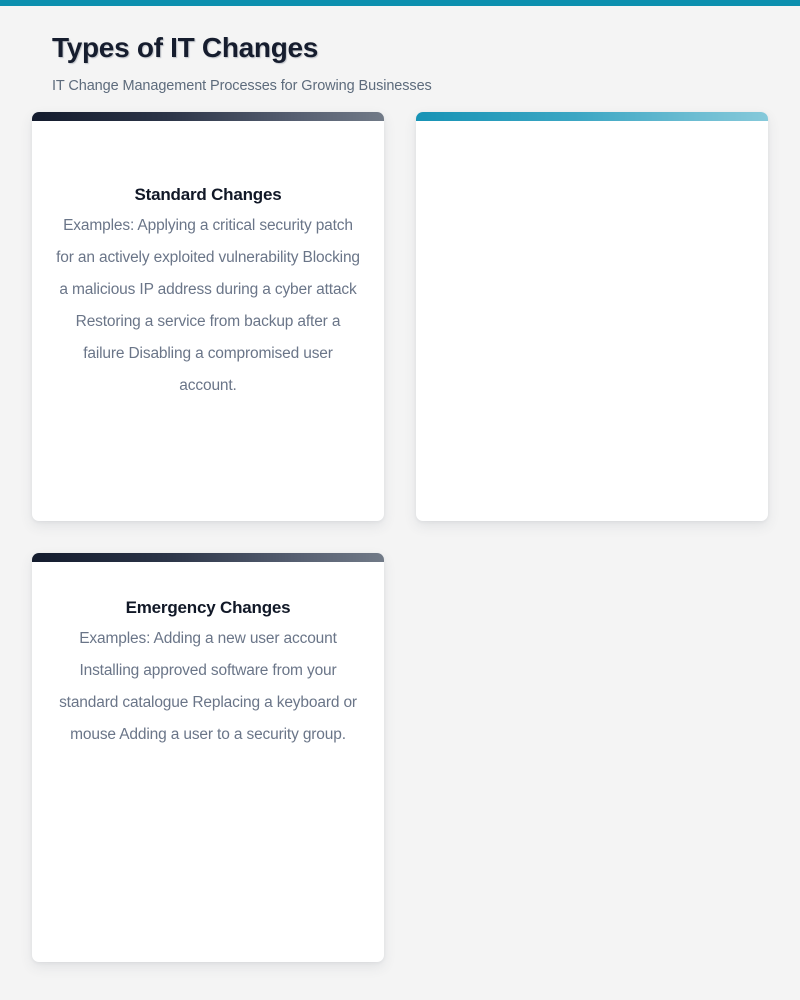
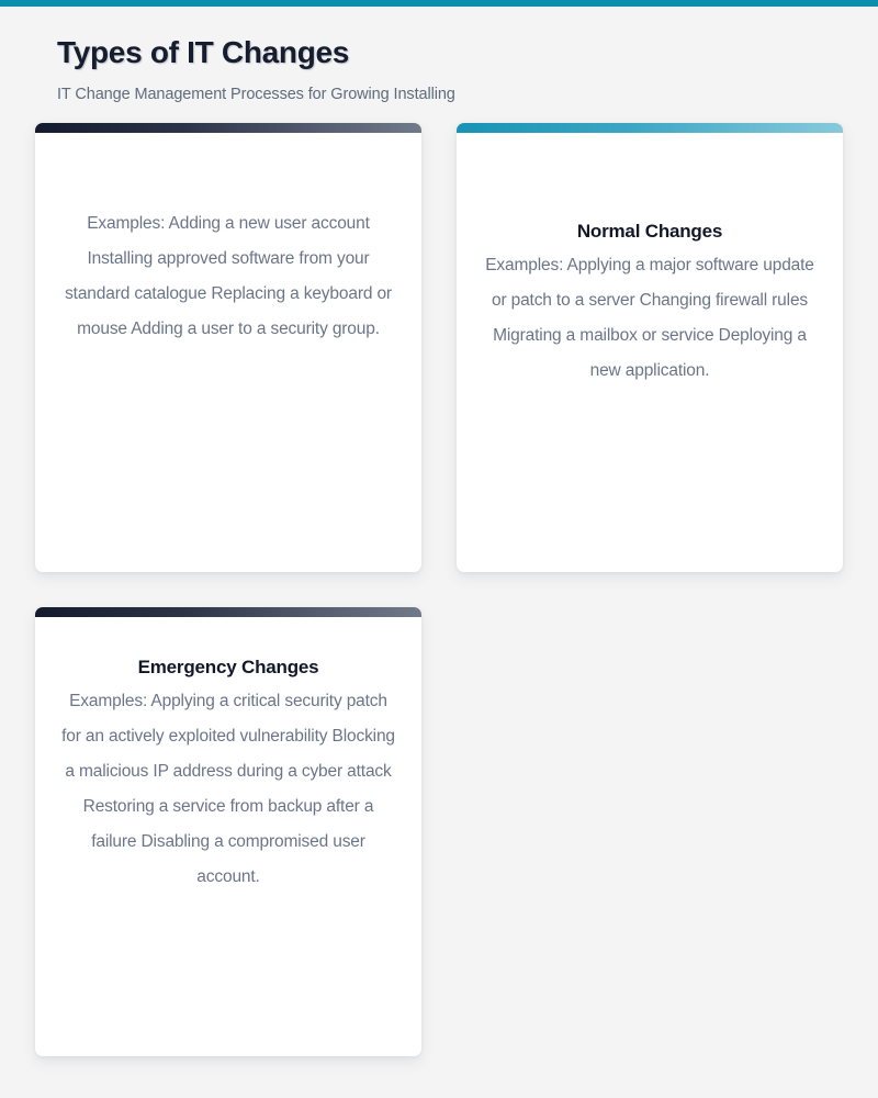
  Types of IT Changes
- IT Change Management Processes for Growing Businesses
+ IT Change Management Processes for Growing Installing
- Standard Changes
- Examples: Applying a critical security patch for an actively exploited vulnerability Blocking a malicious IP address during a cyber attack Restoring a service from backup after a failure Disabling a compromised user account.
+ Examples: Adding a new user account Installing approved software from your standard catalogue Replacing a keyboard or mouse Adding a user to a security group.
+ Normal Changes
+ Examples: Applying a major software update or patch to a server Changing firewall rules Migrating a mailbox or service Deploying a new application.
  Emergency Changes
- Examples: Adding a new user account Installing approved software from your standard catalogue Replacing a keyboard or mouse Adding a user to a security group.
+ Examples: Applying a critical security patch for an actively exploited vulnerability Blocking a malicious IP address during a cyber attack Restoring a service from backup after a failure Disabling a compromised user account.
